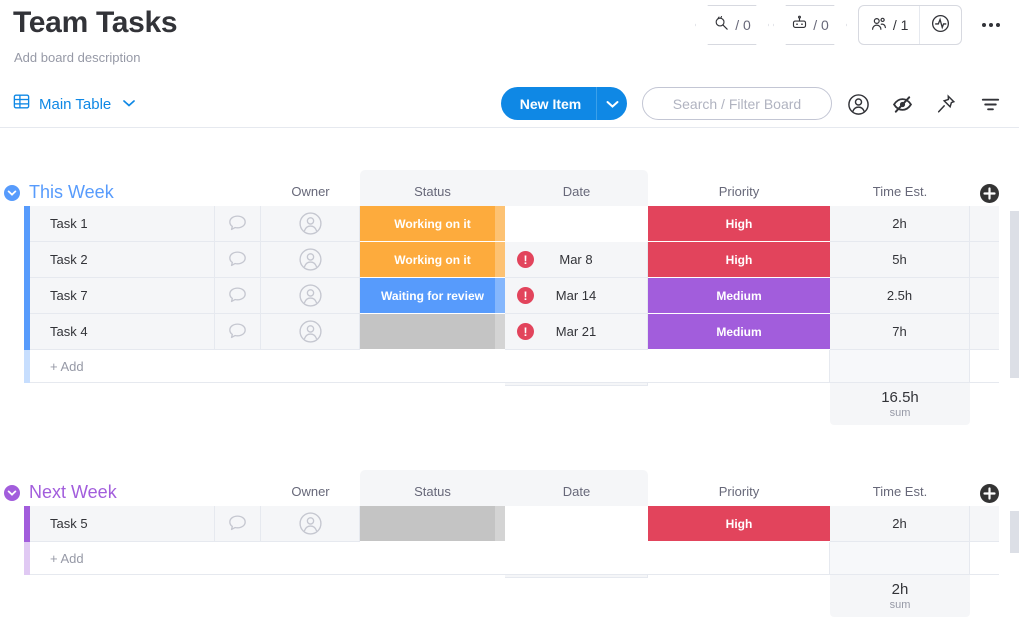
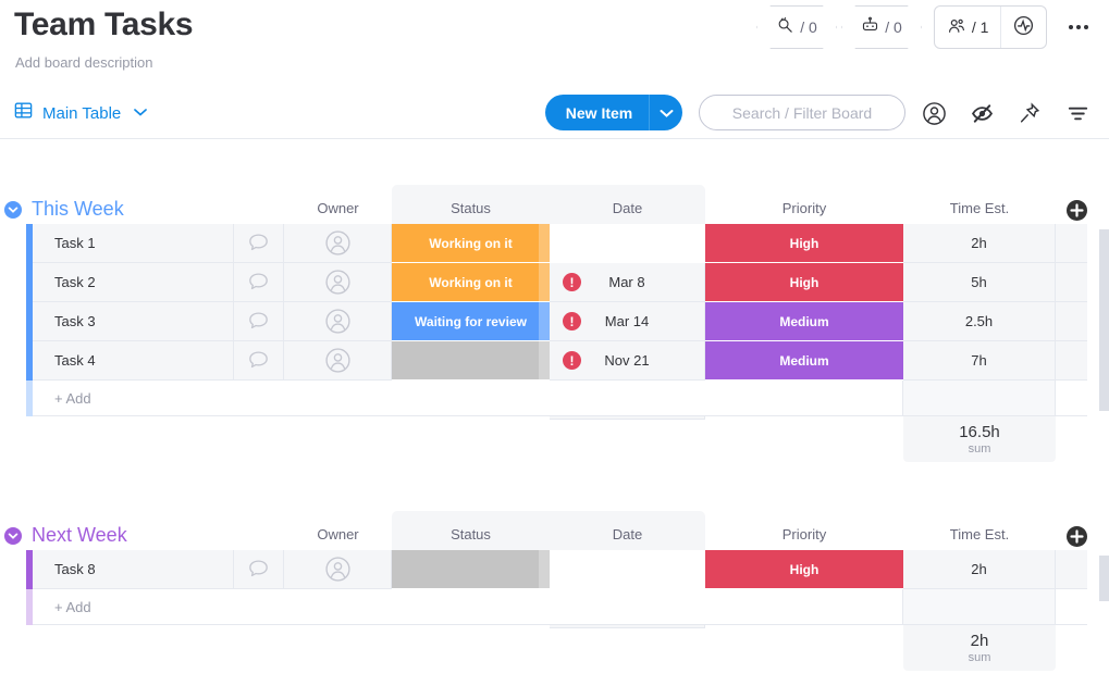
  Team Tasks
  Add board description
  / 0
  / 0
  / 1
  Main Table
  New Item
  Search / Filter Board
  This Week
  Owner
  Status
  Date
  Priority
  Time Est.
  Task 1
  Working on it
  !
  Mar 8
  High
  2h
  Task 2
  Working on it
  !
  Mar 14
  High
  5h
- Task 7
+ Task 3
  Waiting for review
  !
- Mar 21
+ Nov 21
  Medium
  2.5h
  Task 4
  Medium
  7h
  + Add
  16.5h
  sum
  Next Week
  Owner
  Status
  Date
  Priority
  Time Est.
- Task 5
+ Task 8
  High
  2h
  + Add
  2h
  sum
